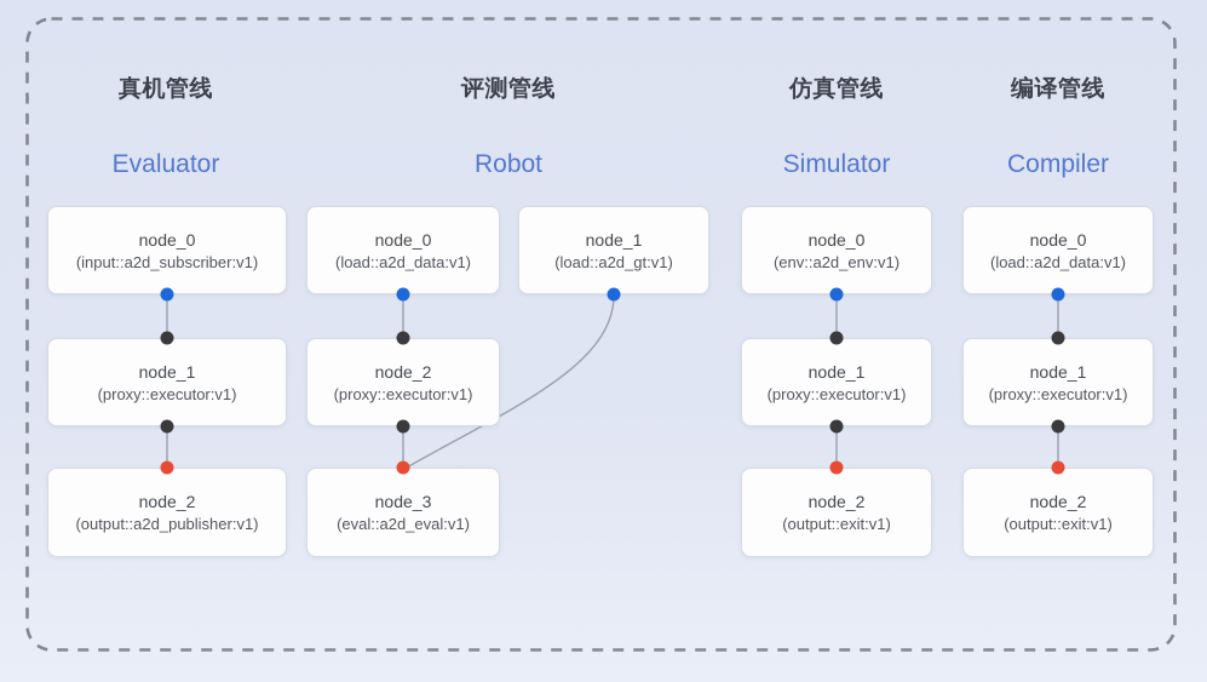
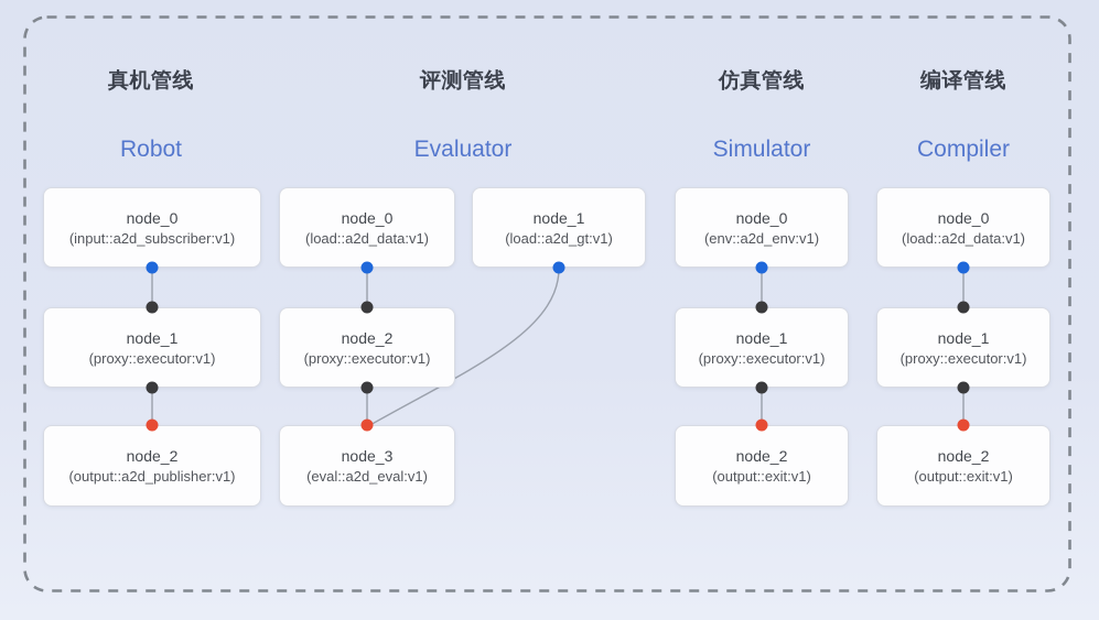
  真机管线
- Evaluator
+ Robot
  评测管线
- Robot
+ Evaluator
  仿真管线
  Simulator
  编译管线
  Compiler
  node_0
  (input::a2d_subscriber:v1)
  node_1
  (proxy::executor:v1)
  node_2
  (output::a2d_publisher:v1)
  node_0
  (load::a2d_data:v1)
  node_1
  (load::a2d_gt:v1)
  node_2
  (proxy::executor:v1)
  node_3
  (eval::a2d_eval:v1)
  node_0
  (env::a2d_env:v1)
  node_1
  (proxy::executor:v1)
  node_2
  (output::exit:v1)
  node_0
  (load::a2d_data:v1)
  node_1
  (proxy::executor:v1)
  node_2
  (output::exit:v1)
